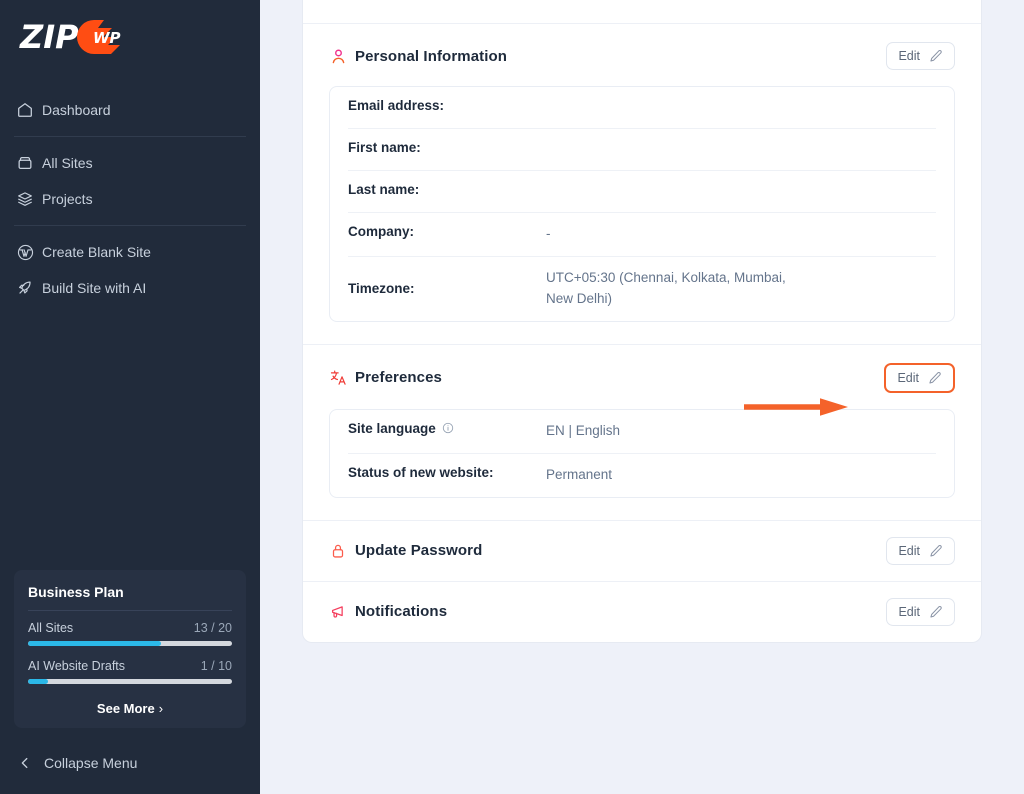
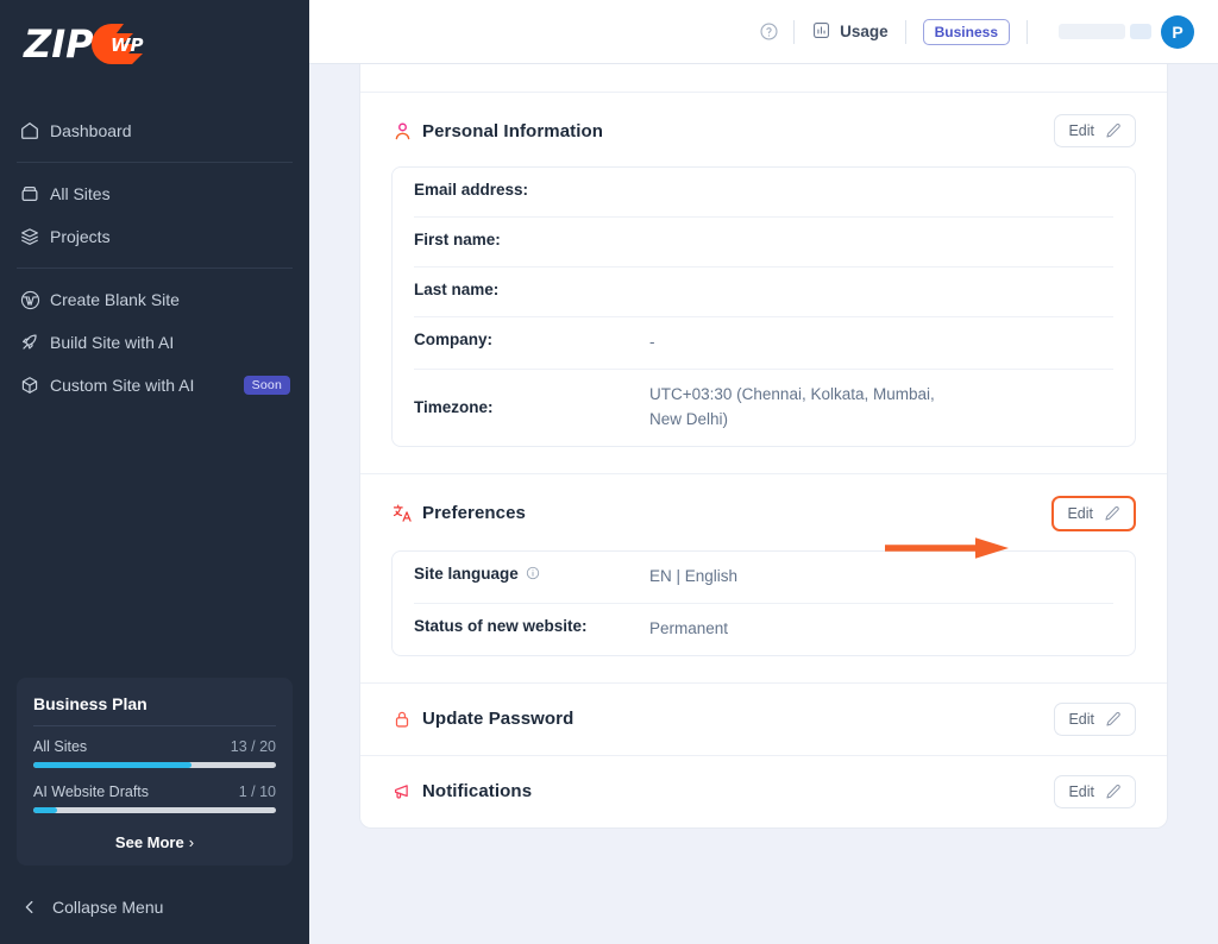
  ZIP
  WP
  Dashboard
  All Sites
  Projects
  Create Blank Site
  Build Site with AI
+ Custom Site with AI
+ Soon
  Business Plan
  All Sites
  13 / 20
  AI Website Drafts
  1 / 10
  See More ›
  Collapse Menu
+ Usage
+ Business
+ P
  Personal Information
  Edit
  Email address:
  First name:
  Last name:
  Company:
  -
  Timezone:
- UTC+05:30 (Chennai, Kolkata, Mumbai, New Delhi)
+ UTC+03:30 (Chennai, Kolkata, Mumbai, New Delhi)
  Preferences
  Edit
  Site language
  EN | English
  Status of new website:
  Permanent
  Update Password
  Edit
  Notifications
  Edit
